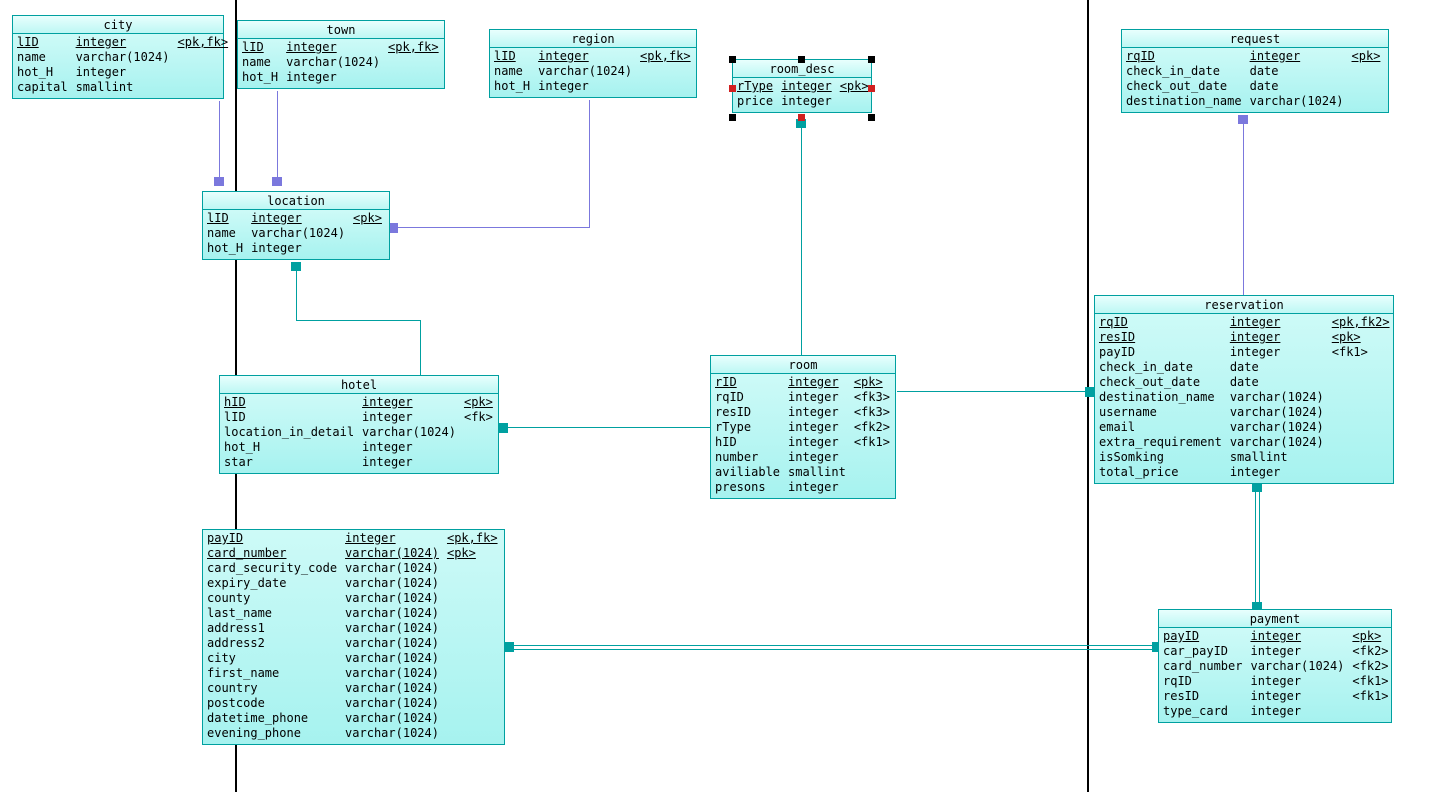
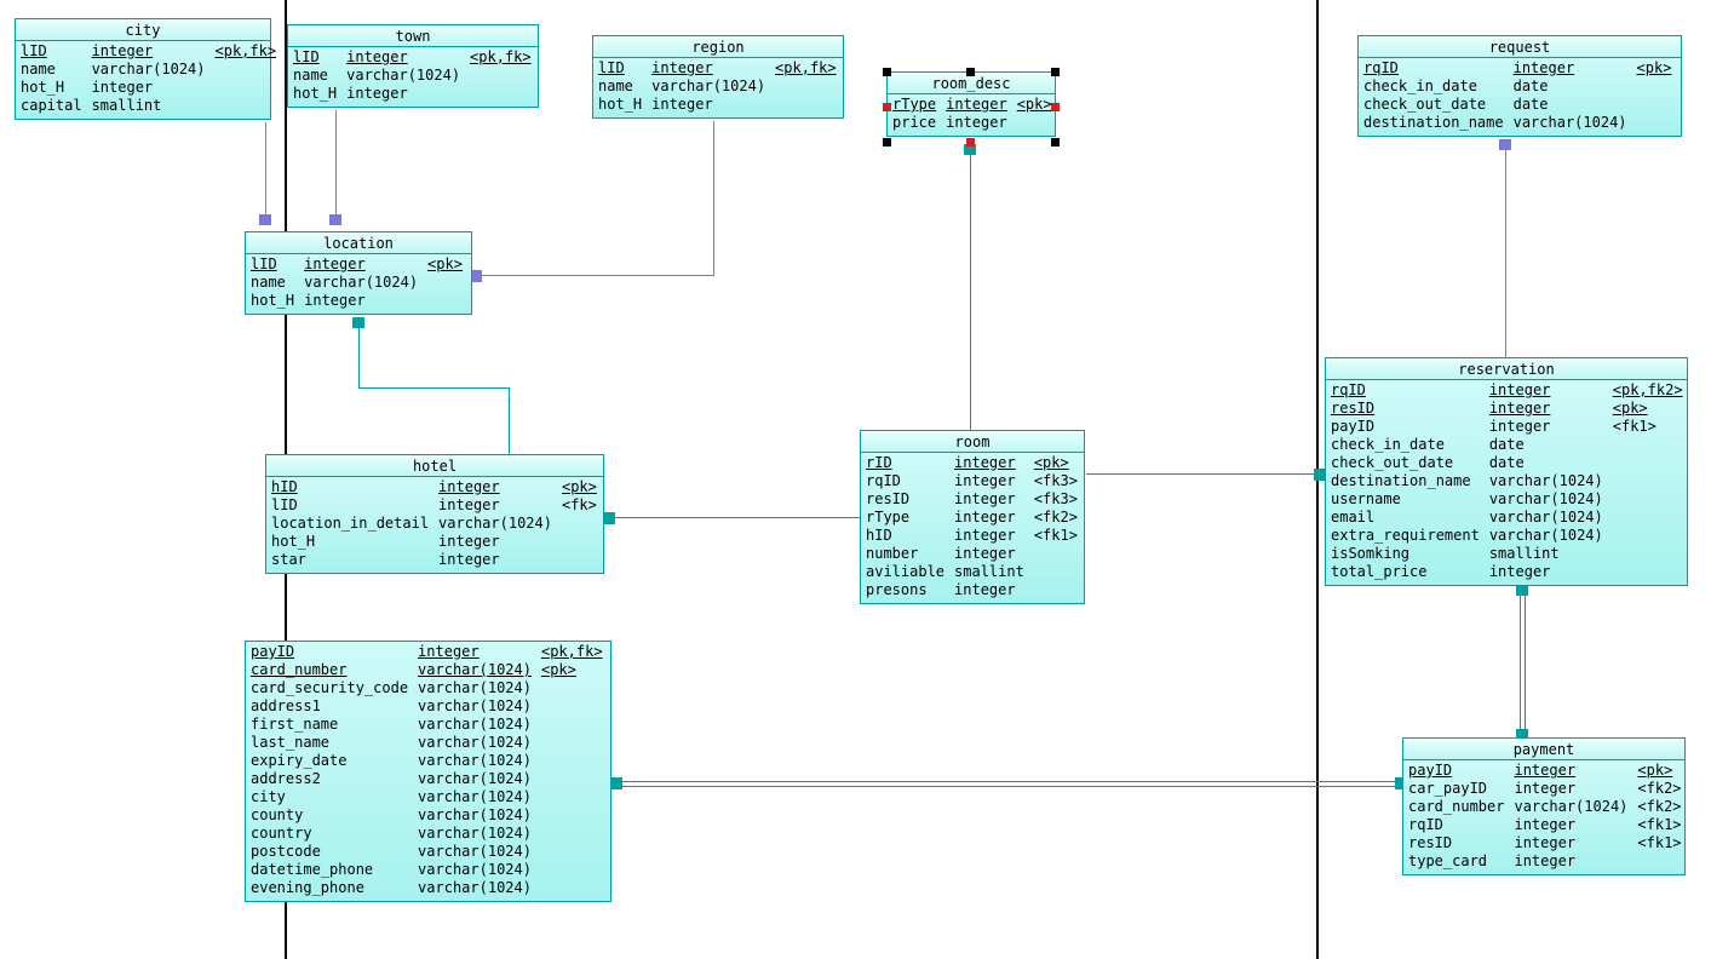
  city
  lID	integer	<pk,fk>
  name	varchar(1024)
  hot_H	integer
  capital	smallint
  town
  lID	integer	<pk,fk>
  name	varchar(1024)
  hot_H	integer
  region
  lID	integer	<pk,fk>
  name	varchar(1024)
  hot_H	integer
  room_desc
  rType	integer	<pk>
  price	integer
  request
  rqID	integer	<pk>
  check_in_date	date
  check_out_date	date
  destination_name	varchar(1024)
  location
  lID	integer	<pk>
  name	varchar(1024)
  hot_H	integer
  reservation
  rqID	integer	<pk,fk2>
  resID	integer	<pk>
  payID	integer	<fk1>
  check_in_date	date
  check_out_date	date
  destination_name	varchar(1024)
  username	varchar(1024)
  email	varchar(1024)
  extra_requirement	varchar(1024)
  isSomking	smallint
  total_price	integer
  room
  rID	integer	<pk>
  rqID	integer	<fk3>
  resID	integer	<fk3>
  rType	integer	<fk2>
  hID	integer	<fk1>
  number	integer
  aviliable	smallint
  presons	integer
  hotel
  hID	integer	<pk>
  lID	integer	<fk>
  location_in_detail	varchar(1024)
  hot_H	integer
  star	integer
  payID	integer	<pk,fk>
  card_number	varchar(1024)	<pk>
  card_security_code	varchar(1024)
- expiry_date	varchar(1024)
+ address1	varchar(1024)
- county	varchar(1024)
+ first_name	varchar(1024)
  last_name	varchar(1024)
- address1	varchar(1024)
+ expiry_date	varchar(1024)
  address2	varchar(1024)
  city	varchar(1024)
- first_name	varchar(1024)
+ county	varchar(1024)
  country	varchar(1024)
  postcode	varchar(1024)
  datetime_phone	varchar(1024)
  evening_phone	varchar(1024)
  payment
  payID	integer	<pk>
  car_payID	integer	<fk2>
  card_number	varchar(1024)	<fk2>
  rqID	integer	<fk1>
  resID	integer	<fk1>
  type_card	integer
